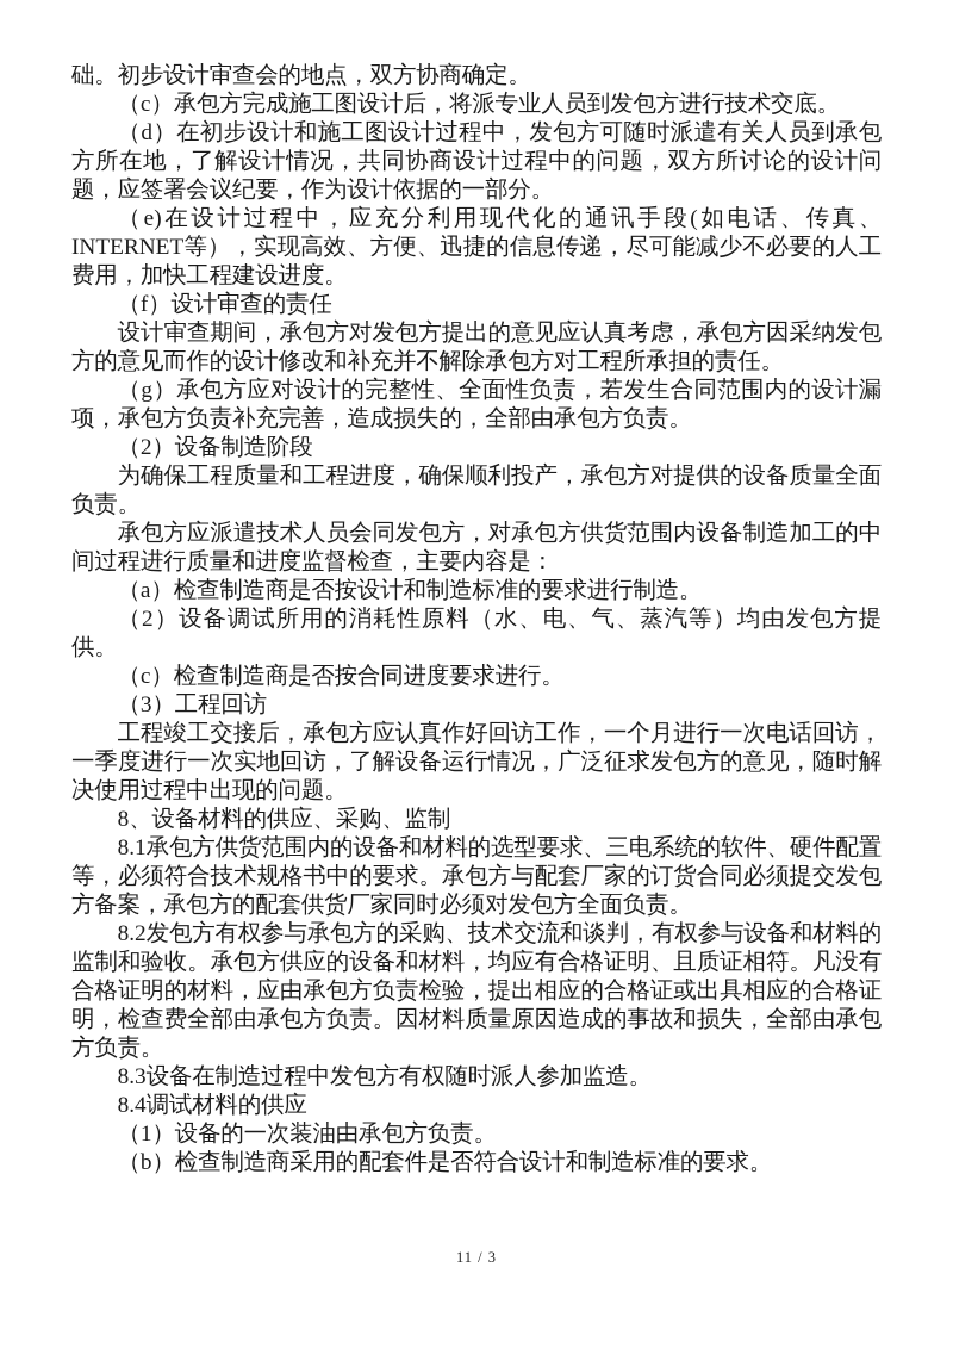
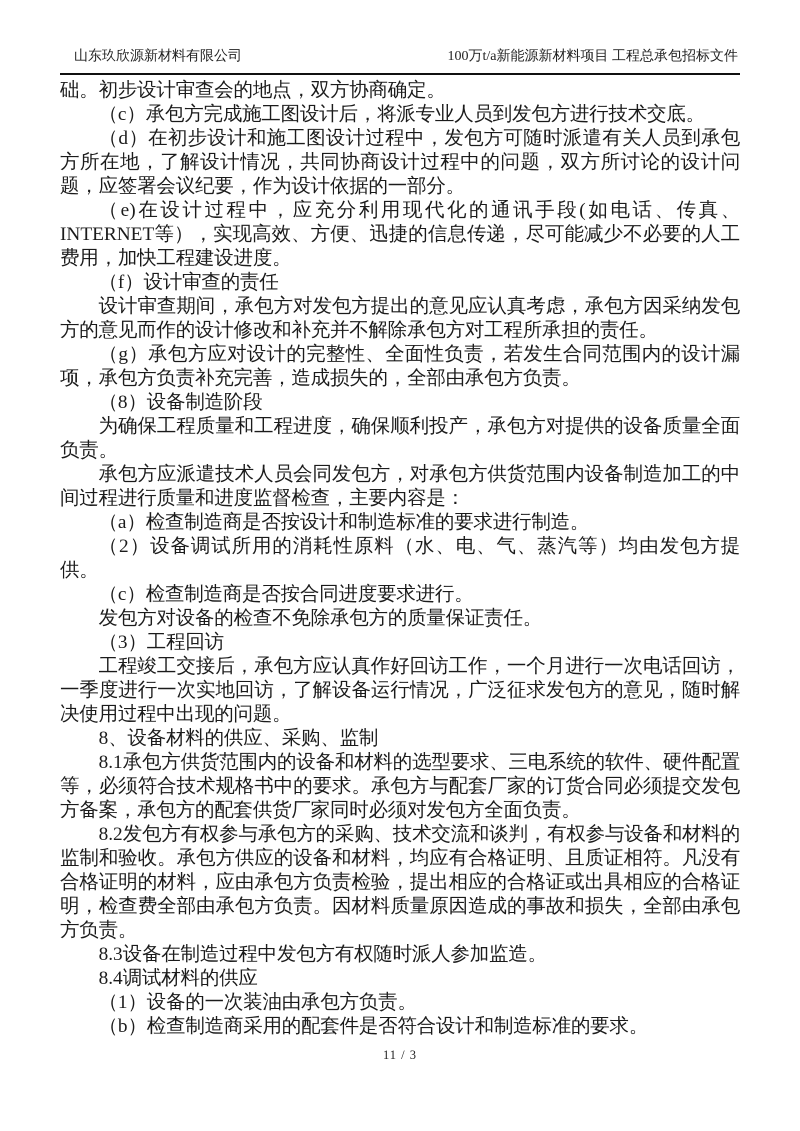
+ 山东玖欣源新材料有限公司
+ 100万t/a新能源新材料项目 工程总承包招标文件
  础。初步设计审查会的地点，双方协商确定。
  （c）承包方完成施工图设计后，将派专业人员到发包方进行技术交底。
  （d）在初步设计和施工图设计过程中，发包方可随时派遣有关人员到承包方所在地，了解设计情况，共同协商设计过程中的问题，双方所讨论的设计问题，应签署会议纪要，作为设计依据的一部分。
  （e)在设计过程中，应充分利用现代化的通讯手段(如电话、传真、INTERNET等），实现高效、方便、迅捷的信息传递，尽可能减少不必要的人工费用，加快工程建设进度。
  （f）设计审查的责任
  设计审查期间，承包方对发包方提出的意见应认真考虑，承包方因采纳发包方的意见而作的设计修改和补充并不解除承包方对工程所承担的责任。
  （g）承包方应对设计的完整性、全面性负责，若发生合同范围内的设计漏项，承包方负责补充完善，造成损失的，全部由承包方负责。
- （2）设备制造阶段
+ （8）设备制造阶段
  为确保工程质量和工程进度，确保顺利投产，承包方对提供的设备质量全面负责。
  承包方应派遣技术人员会同发包方，对承包方供货范围内设备制造加工的中间过程进行质量和进度监督检查，主要内容是：
  （a）检查制造商是否按设计和制造标准的要求进行制造。
  （2）设备调试所用的消耗性原料（水、电、气、蒸汽等）均由发包方提供。
  （c）检查制造商是否按合同进度要求进行。
+ 发包方对设备的检查不免除承包方的质量保证责任。
  （3）工程回访
  工程竣工交接后，承包方应认真作好回访工作，一个月进行一次电话回访，一季度进行一次实地回访，了解设备运行情况，广泛征求发包方的意见，随时解决使用过程中出现的问题。
  8、设备材料的供应、采购、监制
  8.1承包方供货范围内的设备和材料的选型要求、三电系统的软件、硬件配置等，必须符合技术规格书中的要求。承包方与配套厂家的订货合同必须提交发包方备案，承包方的配套供货厂家同时必须对发包方全面负责。
  8.2发包方有权参与承包方的采购、技术交流和谈判，有权参与设备和材料的监制和验收。承包方供应的设备和材料，均应有合格证明、且质证相符。凡没有合格证明的材料，应由承包方负责检验，提出相应的合格证或出具相应的合格证明，检查费全部由承包方负责。因材料质量原因造成的事故和损失，全部由承包方负责。
  8.3设备在制造过程中发包方有权随时派人参加监造。
  8.4调试材料的供应
  （1）设备的一次装油由承包方负责。
  （b）检查制造商采用的配套件是否符合设计和制造标准的要求。
  11 / 3
